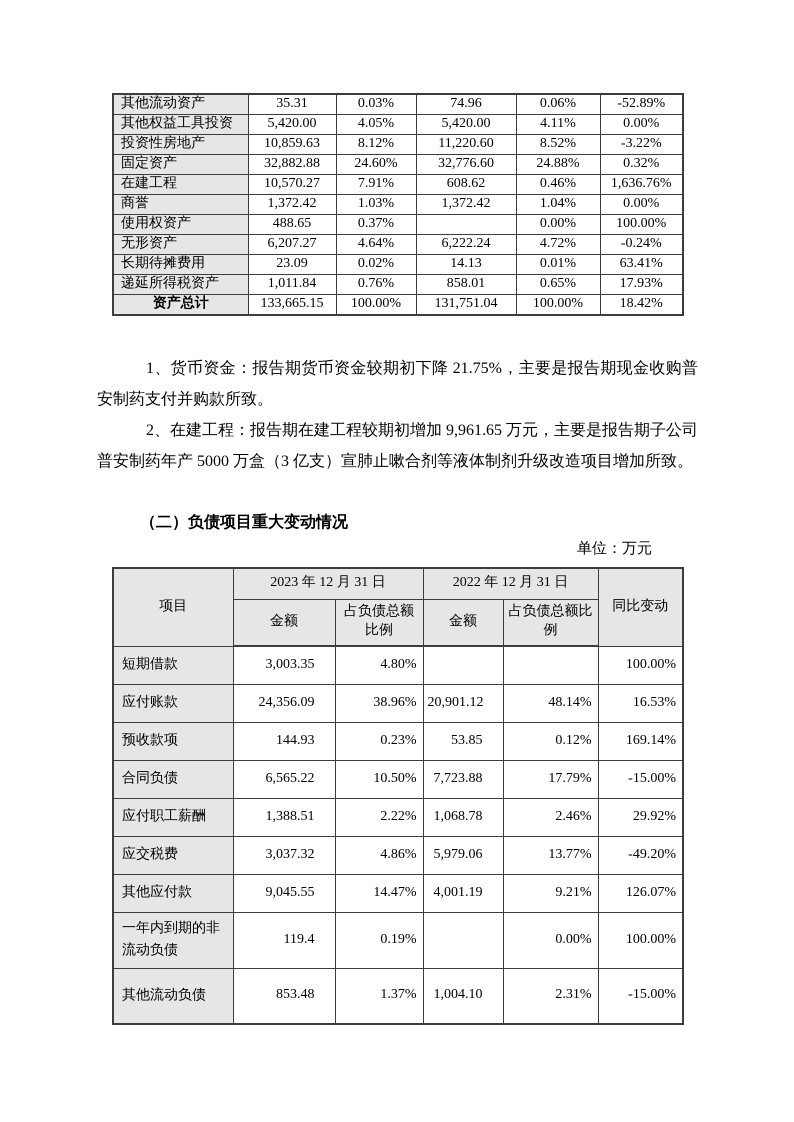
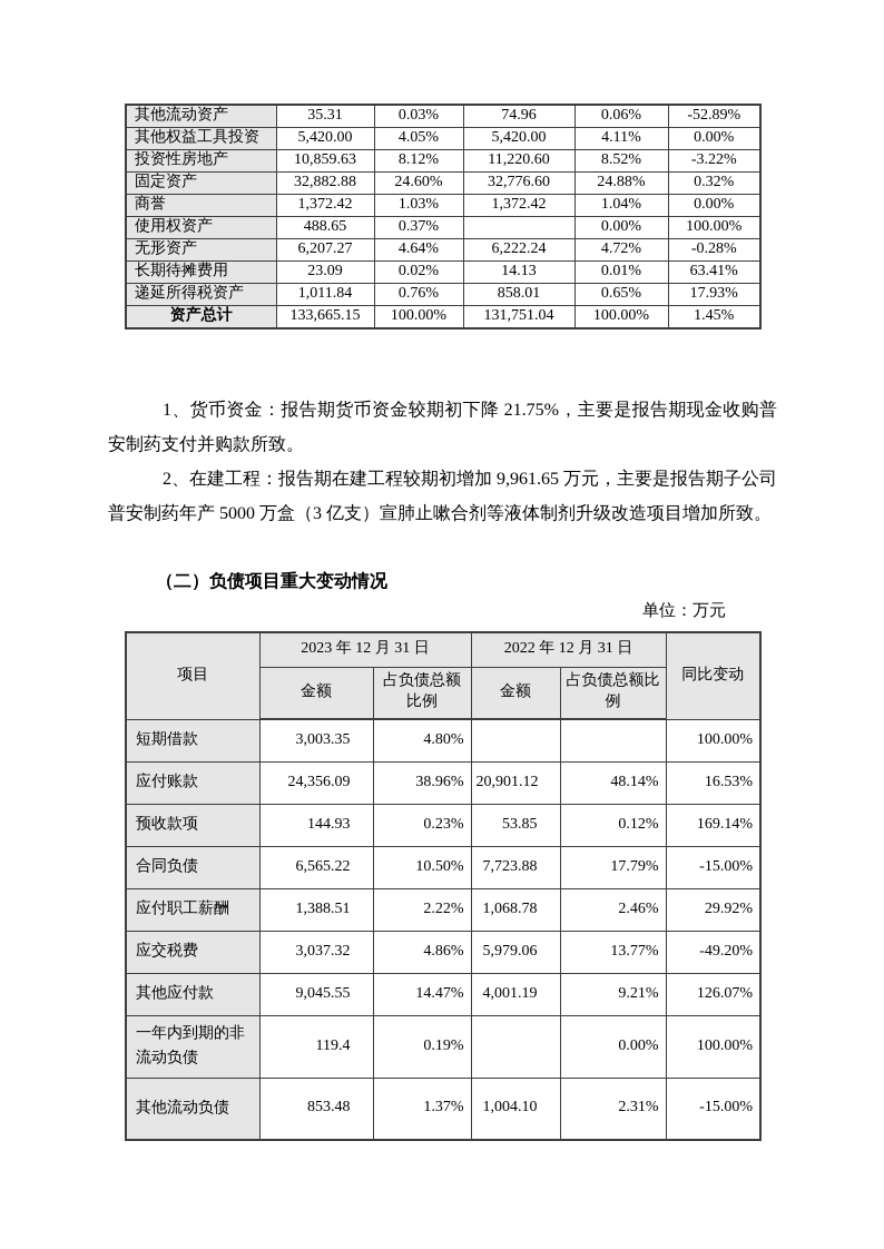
  其他流动资产	35.31	0.03%	74.96	0.06%	-52.89%
  其他权益工具投资	5,420.00	4.05%	5,420.00	4.11%	0.00%
  投资性房地产	10,859.63	8.12%	11,220.60	8.52%	-3.22%
  固定资产	32,882.88	24.60%	32,776.60	24.88%	0.32%
- 在建工程	10,570.27	7.91%	608.62	0.46%	1,636.76%
  商誉	1,372.42	1.03%	1,372.42	1.04%	0.00%
  使用权资产	488.65	0.37%		0.00%	100.00%
- 无形资产	6,207.27	4.64%	6,222.24	4.72%	-0.24%
+ 无形资产	6,207.27	4.64%	6,222.24	4.72%	-0.28%
  长期待摊费用	23.09	0.02%	14.13	0.01%	63.41%
  递延所得税资产	1,011.84	0.76%	858.01	0.65%	17.93%
- 资产总计	133,665.15	100.00%	131,751.04	100.00%	18.42%
+ 资产总计	133,665.15	100.00%	131,751.04	100.00%	1.45%
  1、货币资金：报告期货币资金较期初下降 21.75%，主要是报告期现金收购普安制药支付并购款所致。
  2、在建工程：报告期在建工程较期初增加 9,961.65 万元，主要是报告期子公司普安制药年产 5000 万盒（3 亿支）宣肺止嗽合剂等液体制剂升级改造项目增加所致。
  （二）负债项目重大变动情况
  单位：万元
  项目	2023 年 12 月 31 日	2022 年 12 月 31 日	同比变动
  金额	占负债总额比例	金额	占负债总额比例
  短期借款	3,003.35	4.80%			100.00%
  应付账款	24,356.09	38.96%	20,901.12	48.14%	16.53%
  预收款项	144.93	0.23%	53.85	0.12%	169.14%
  合同负债	6,565.22	10.50%	7,723.88	17.79%	-15.00%
  应付职工薪酬	1,388.51	2.22%	1,068.78	2.46%	29.92%
  应交税费	3,037.32	4.86%	5,979.06	13.77%	-49.20%
  其他应付款	9,045.55	14.47%	4,001.19	9.21%	126.07%
  一年内到期的非流动负债	119.4	0.19%		0.00%	100.00%
  其他流动负债	853.48	1.37%	1,004.10	2.31%	-15.00%
